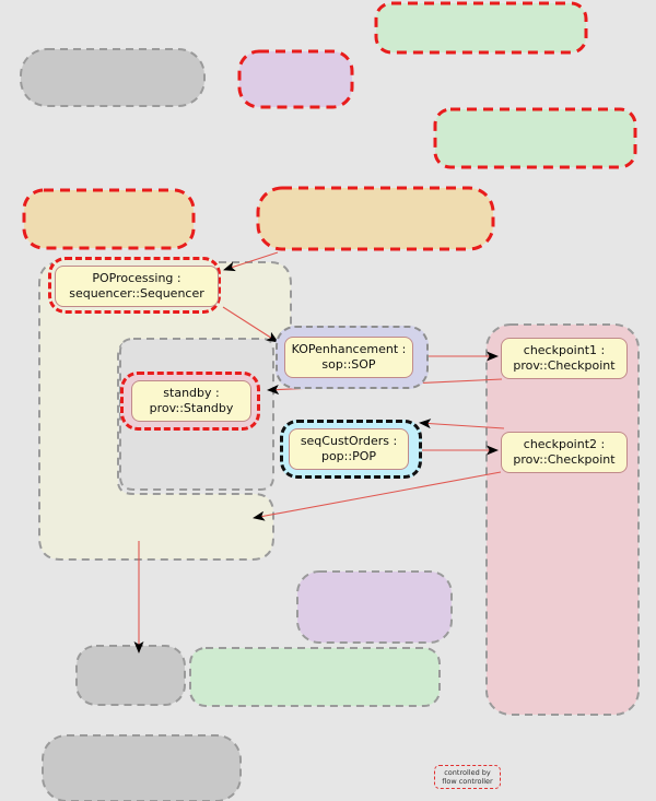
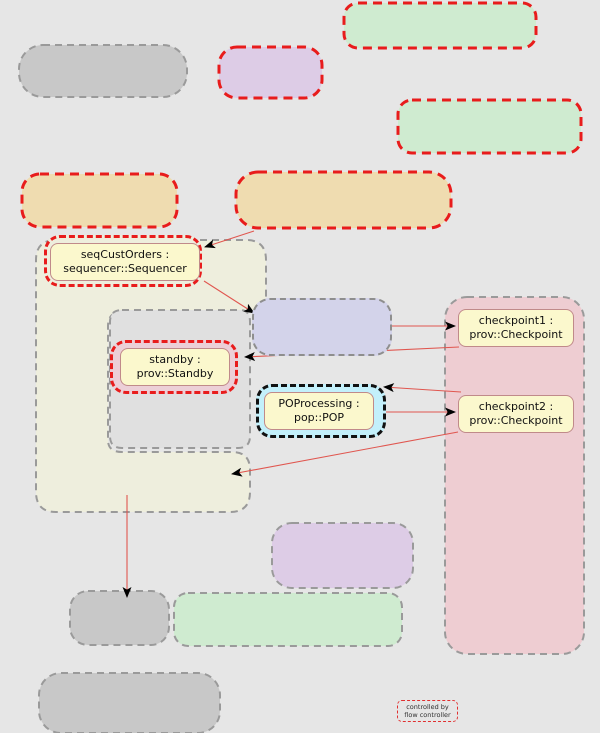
- POProcessing :
+ seqCustOrders :
  sequencer::Sequencer
- KOPenhancement :
- sop::SOP
  standby :
  prov::Standby
- seqCustOrders :
+ POProcessing :
  pop::POP
  checkpoint1 :
  prov::Checkpoint
  checkpoint2 :
  prov::Checkpoint
  controlled by
  flow controller
